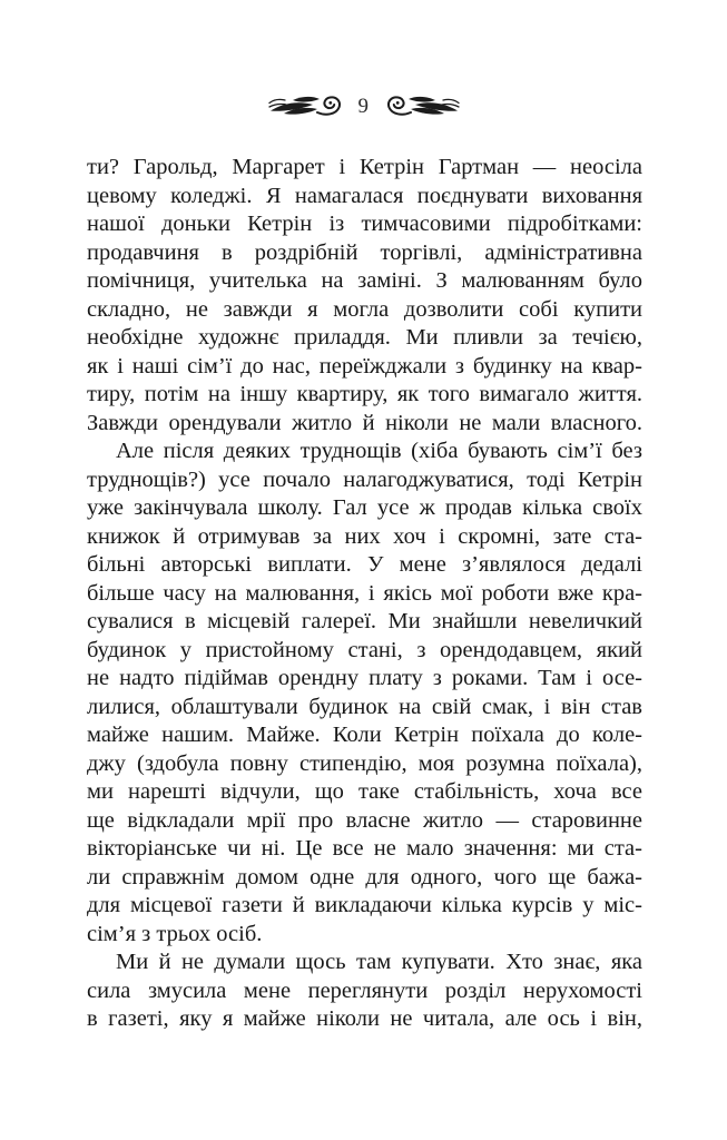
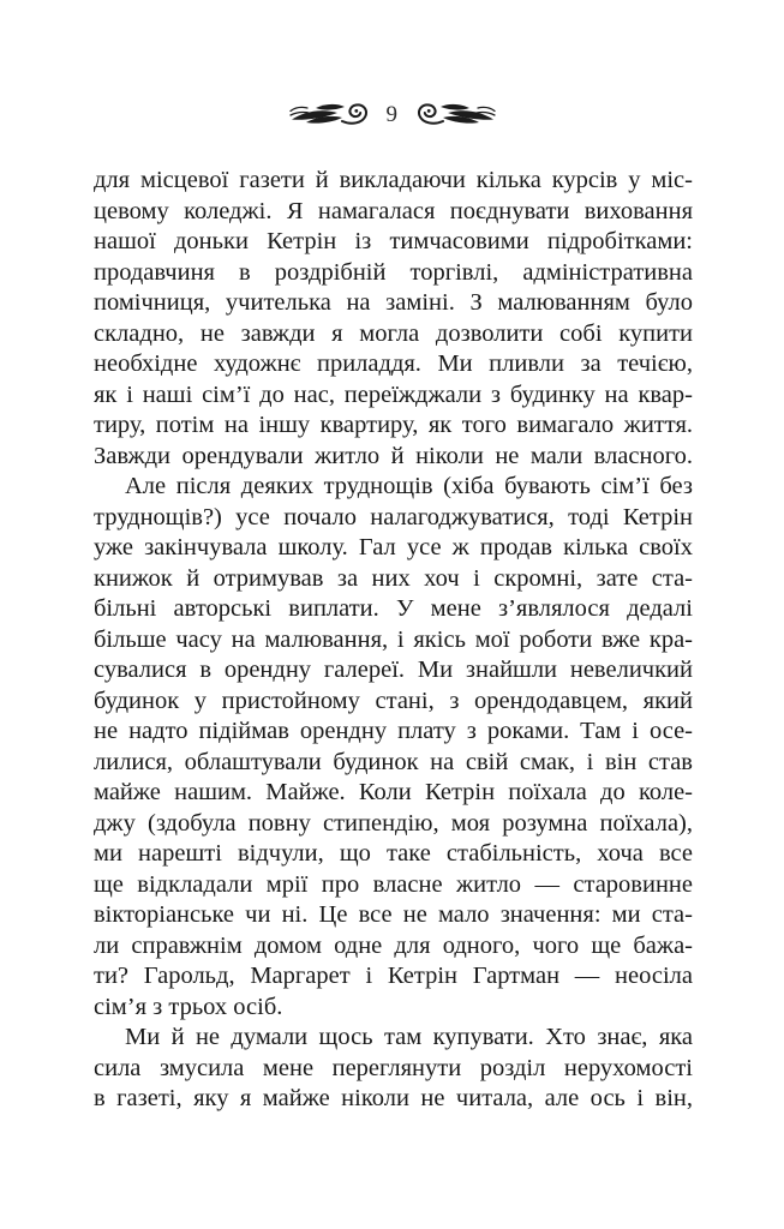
  9
- ти? Гарольд, Маргарет і Кетрін Гартман — неосіла
+ для місцевої газети й викладаючи кілька курсів у міс-
  цевому коледжі. Я намагалася поєднувати виховання
  нашої доньки Кетрін із тимчасовими підробітками:
  продавчиня в роздрібній торгівлі, адміністративна
  помічниця, учителька на заміні. З малюванням було
  складно, не завжди я могла дозволити собі купити
  необхідне художнє приладдя. Ми пливли за течією,
  як і наші сім’ї до нас, переїжджали з будинку на квар-
  тиру, потім на іншу квартиру, як того вимагало життя.
  Завжди орендували житло й ніколи не мали власного.
  Але після деяких труднощів (хіба бувають сім’ї без
  труднощів?) усе почало налагоджуватися, тоді Кетрін
  уже закінчувала школу. Гал усе ж продав кілька своїх
  книжок й отримував за них хоч і скромні, зате ста-
  більні авторські виплати. У мене з’являлося дедалі
  більше часу на малювання, і якісь мої роботи вже кра-
- сувалися в місцевій галереї. Ми знайшли невеличкий
+ сувалися в орендну галереї. Ми знайшли невеличкий
  будинок у пристойному стані, з орендодавцем, який
  не надто підіймав орендну плату з роками. Там і осе-
  лилися, облаштували будинок на свій смак, і він став
  майже нашим. Майже. Коли Кетрін поїхала до коле-
  джу (здобула повну стипендію, моя розумна поїхала),
  ми нарешті відчули, що таке стабільність, хоча все
  ще відкладали мрії про власне житло — старовинне
  вікторіанське чи ні. Це все не мало значення: ми ста-
  ли справжнім домом одне для одного, чого ще бажа-
- для місцевої газети й викладаючи кілька курсів у міс-
+ ти? Гарольд, Маргарет і Кетрін Гартман — неосіла
  сім’я з трьох осіб.
  Ми й не думали щось там купувати. Хто знає, яка
  сила змусила мене переглянути розділ нерухомості
  в газеті, яку я майже ніколи не читала, але ось і він,
